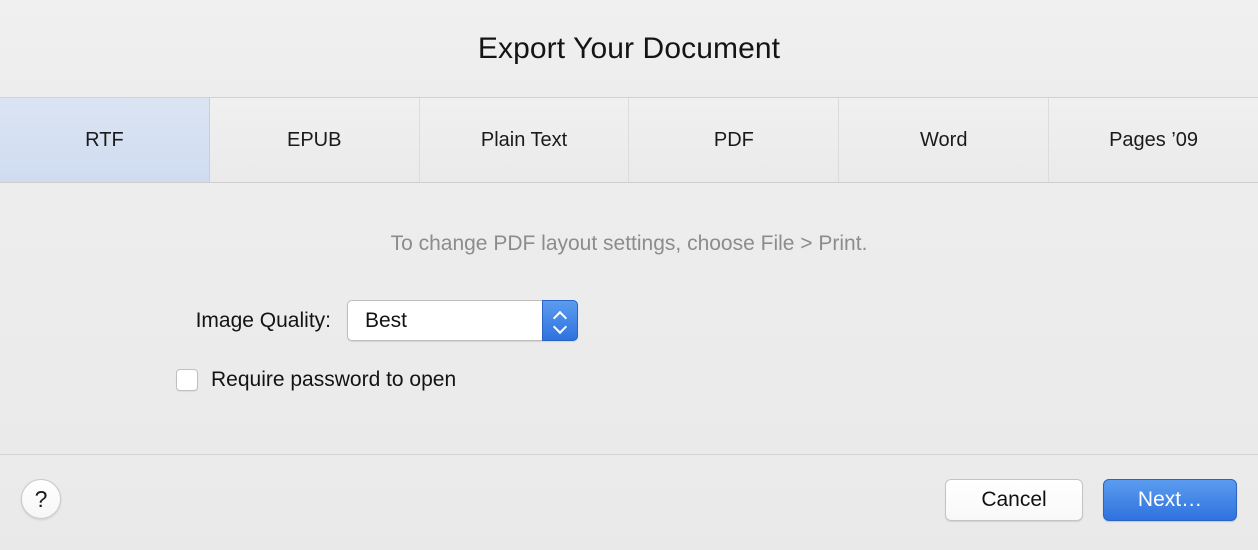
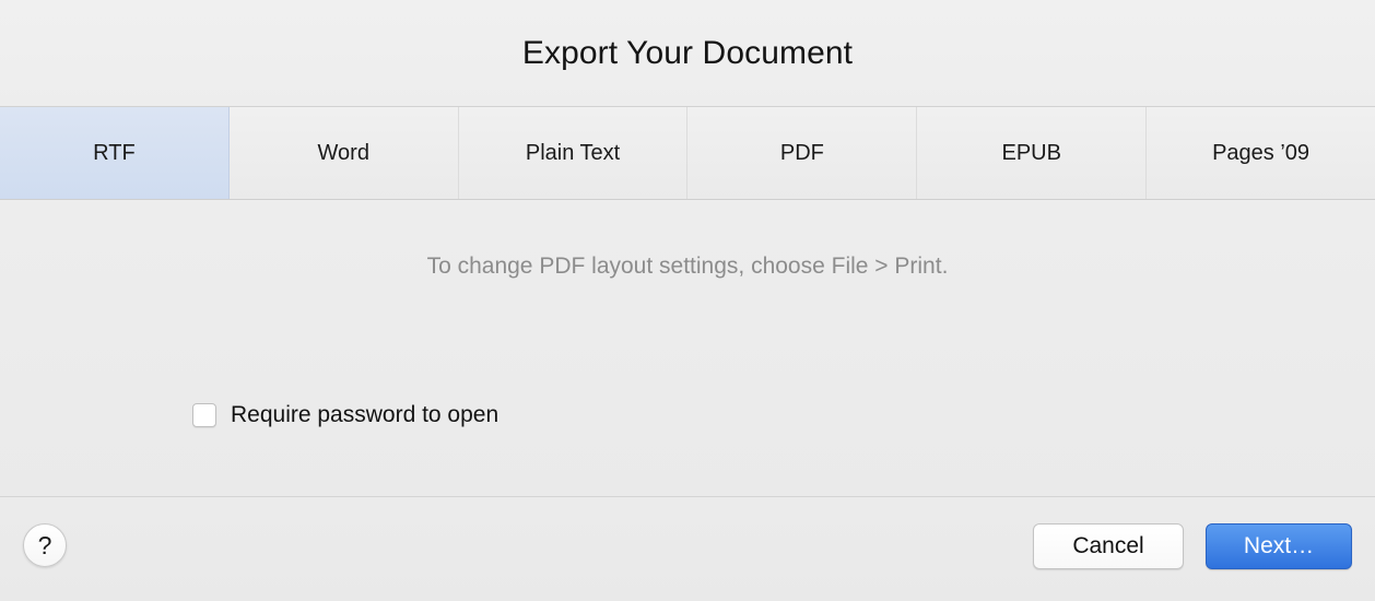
  Export Your Document
  RTF
- EPUB
+ Word
  Plain Text
  PDF
- Word
+ EPUB
  Pages ’09
  To change PDF layout settings, choose File > Print.
- Image Quality:
- Best
  Require password to open
  ?
  Cancel
  Next…
